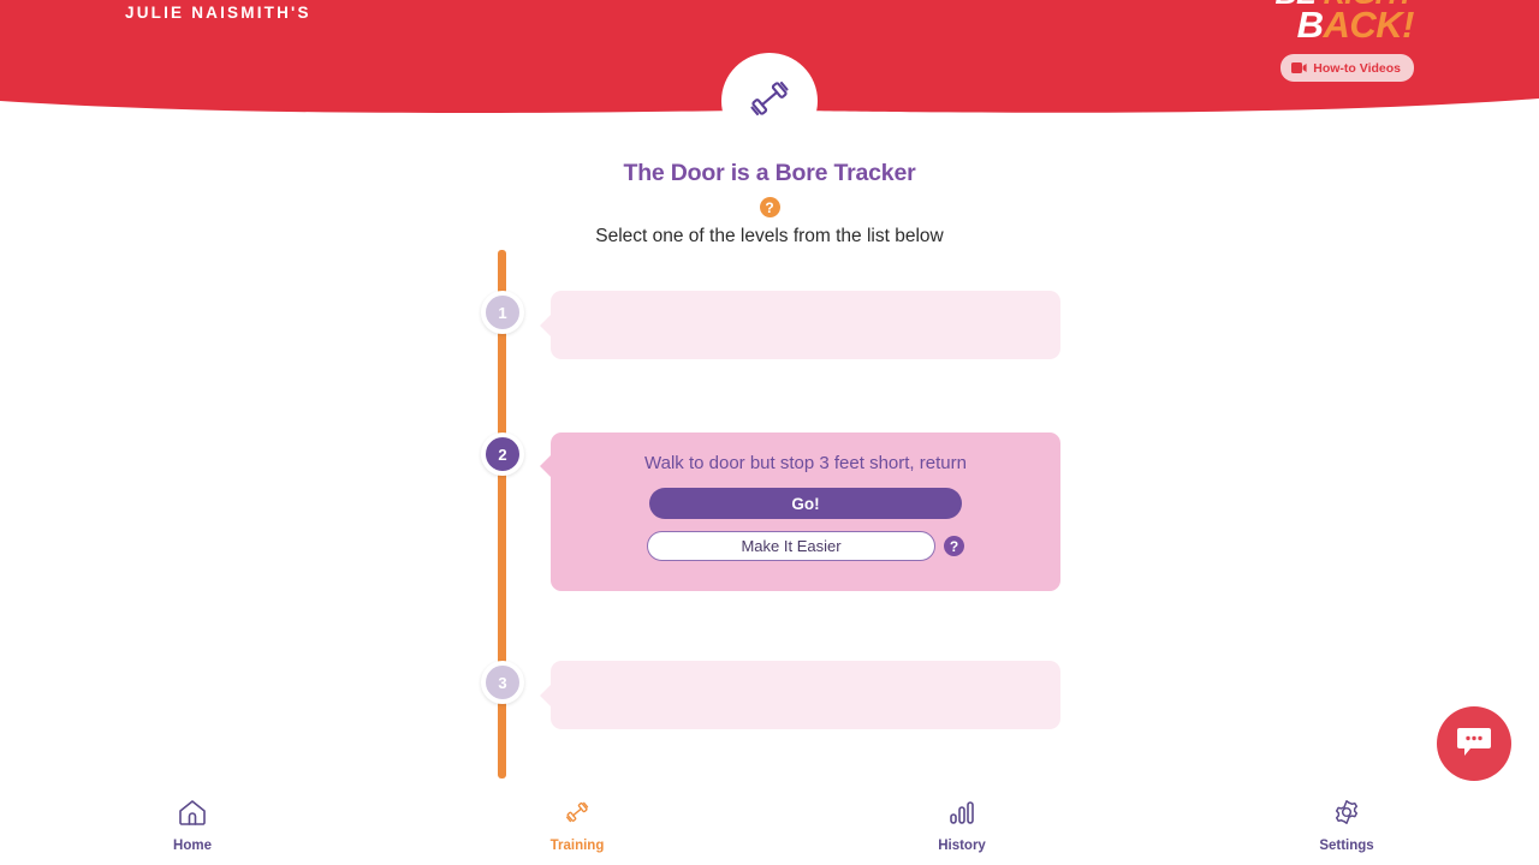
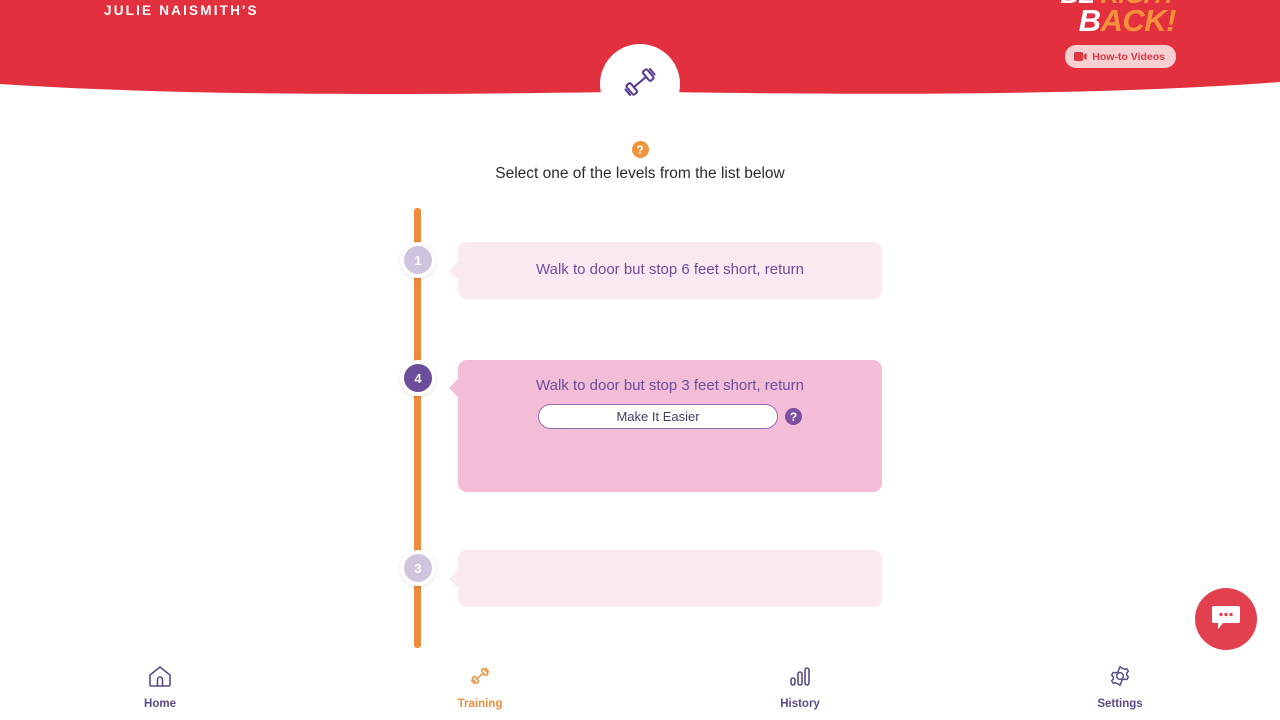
  JULIE NAISMITH'S
  BACK!
  How-to Videos
- The Door is a Bore Tracker
  ?
  Select one of the levels from the list below
  1
+ Walk to door but stop 6 feet short, return
- 2
+ 4
  Walk to door but stop 3 feet short, return
- Go!
  Make It Easier
  ?
  3
  Home
  Training
  History
  Settings
